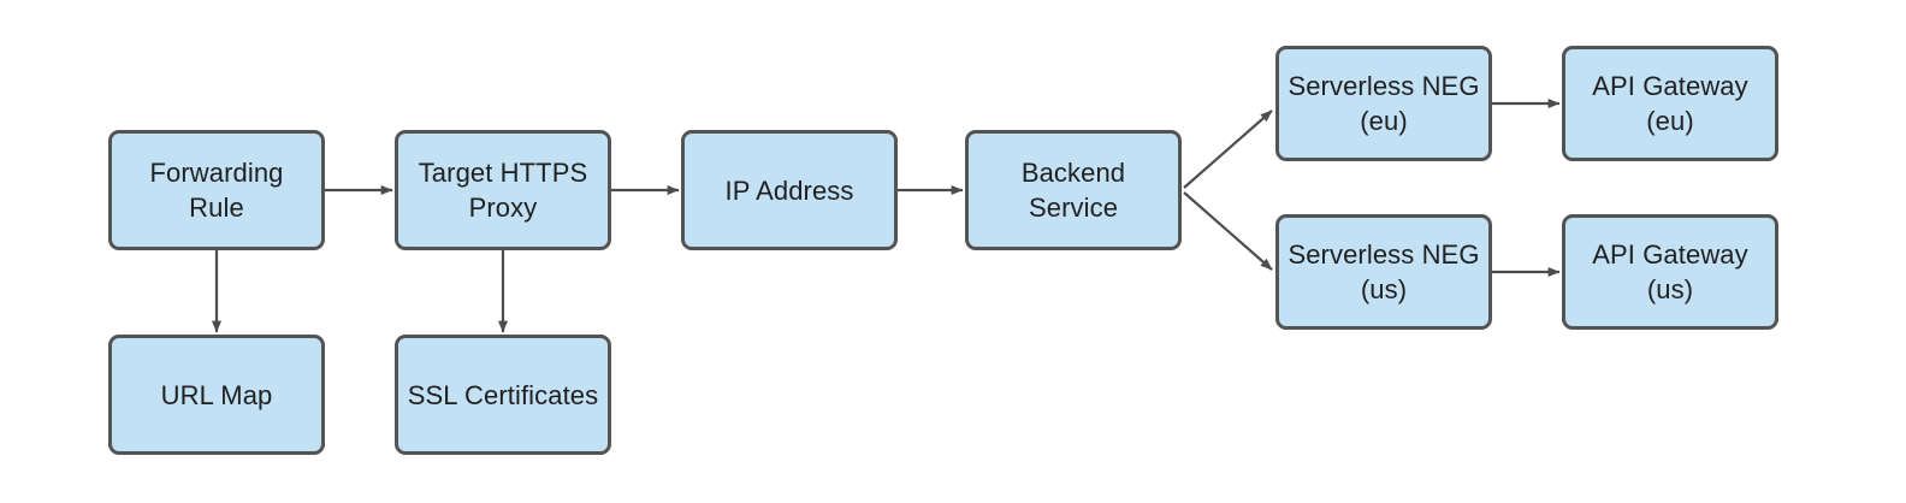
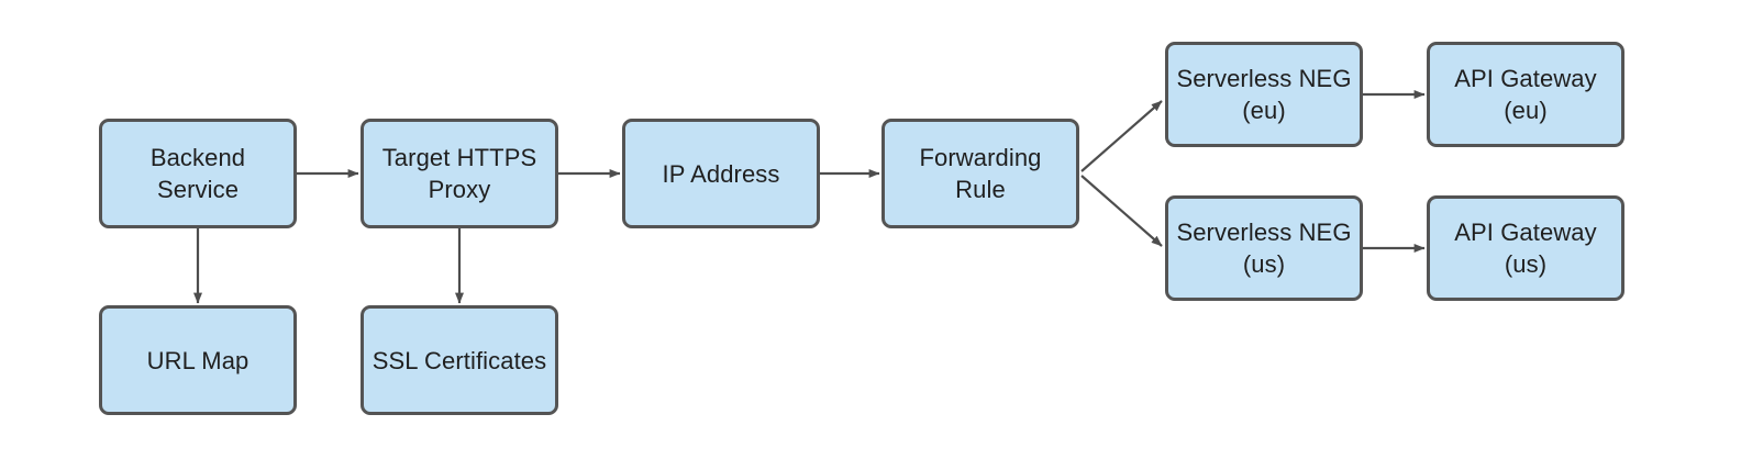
- Forwarding Rule
+ Backend Service
  Target HTTPS
  Proxy
  IP Address
- Backend Service
+ Forwarding Rule
  URL Map
  SSL Certificates
  Serverless NEG
  (eu)
  API Gateway
  (eu)
  Serverless NEG
  (us)
  API Gateway
  (us)
